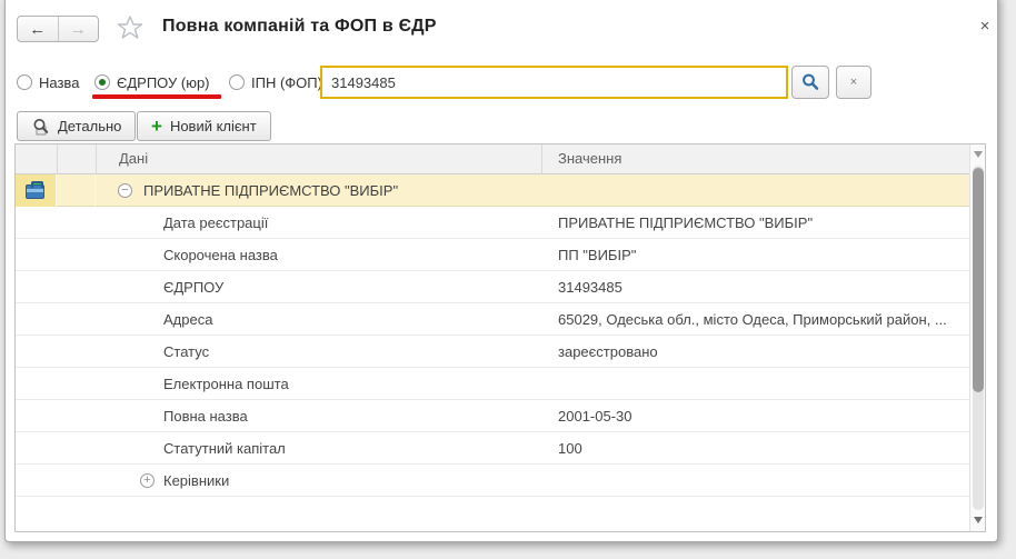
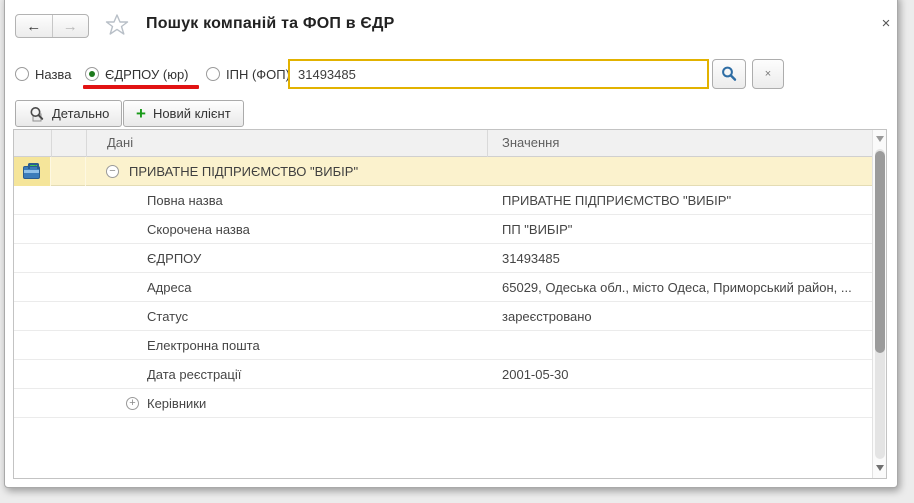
  ←
  →
- Повна компаній та ФОП в ЄДР
+ Пошук компаній та ФОП в ЄДР
  ×
  Назва
  ЄДРПОУ (юр)
  ІПН (ФОП
  31493485
  ×
  Детально
  +
  Новий клієнт
  Дані
  Значення
  −
  ПРИВАТНЕ ПІДПРИЄМСТВО "ВИБІР"
- Дата реєстрації
+ Повна назва
  ПРИВАТНЕ ПІДПРИЄМСТВО "ВИБІР"
  Скорочена назва
  ПП "ВИБІР"
  ЄДРПОУ
  31493485
  Адреса
  65029, Одеська обл., місто Одеса, Приморський район, ...
  Статус
  зареєстровано
  Електронна пошта
- Повна назва
+ Дата реєстрації
  2001-05-30
- Статутний капітал
- 100
  +
  Керівники
